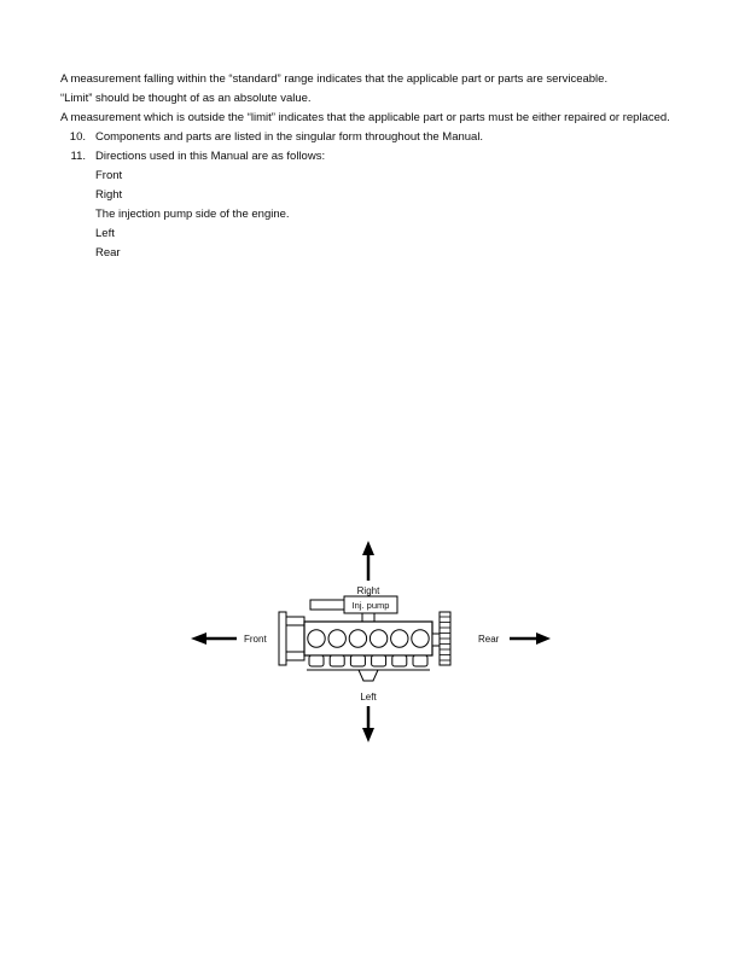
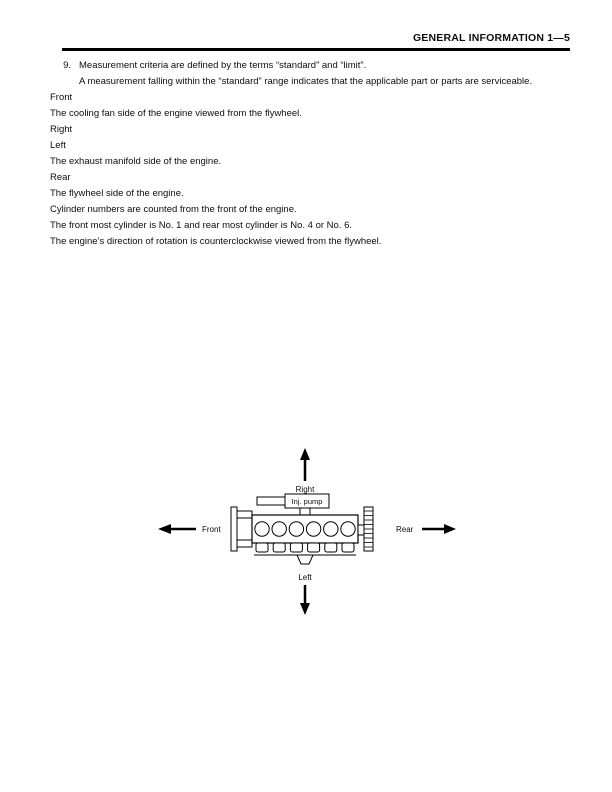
+ GENERAL INFORMATION 1—5
+ 9.
+ Measurement criteria are defined by the terms “standard” and “limit”.
  A measurement falling within the “standard” range indicates that the applicable part or parts are serviceable.
- “Limit” should be thought of as an absolute value.
- A measurement which is outside the “limit” indicates that the applicable part or parts must be either repaired or replaced.
- 10.
- Components and parts are listed in the singular form throughout the Manual.
- 11.
- Directions used in this Manual are as follows:
  Front
+ The cooling fan side of the engine viewed from the flywheel.
  Right
- The injection pump side of the engine.
  Left
+ The exhaust manifold side of the engine.
  Rear
+ The flywheel side of the engine.
+ Cylinder numbers are counted from the front of the engine.
+ The front most cylinder is No. 1 and rear most cylinder is No. 4 or No. 6.
+ The engine’s direction of rotation is counterclockwise viewed from the flywheel.
  Right
  Inj. pump
  Front
  Rear
  Left
